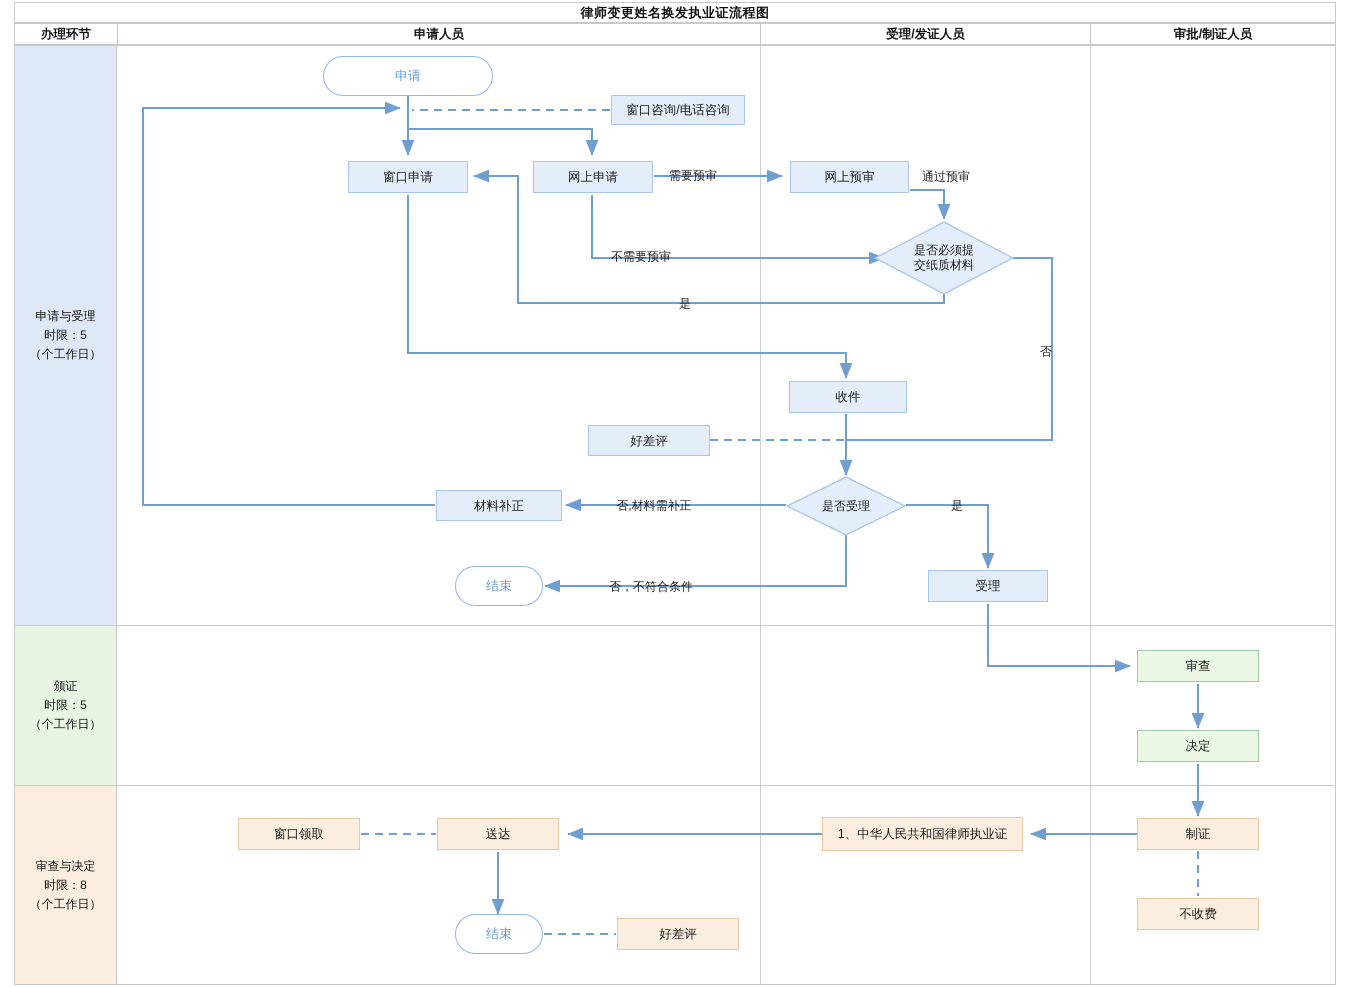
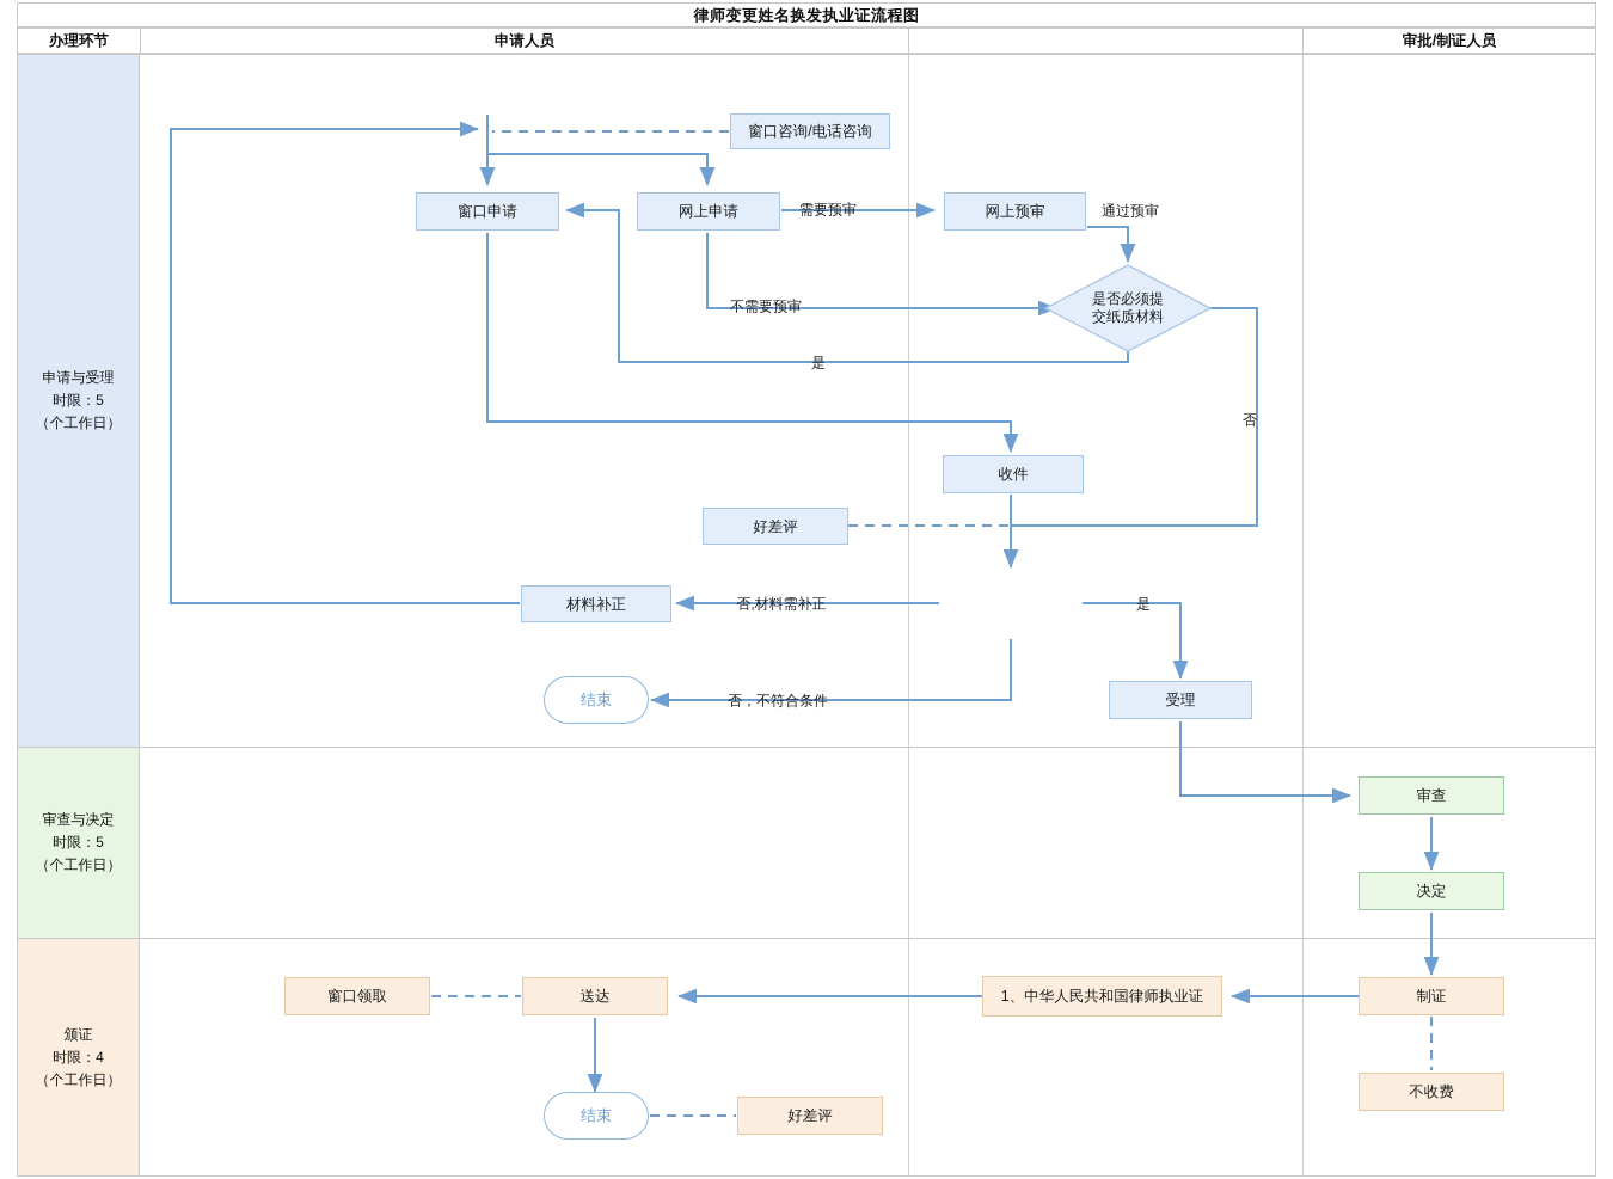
  律师变更姓名换发执业证流程图
  办理环节
  申请人员
- 受理/发证人员
  审批/制证人员
  申请与受理
  时限：5
  （个工作日）
- 颁证
+ 审查与决定
  时限：5
  （个工作日）
- 审查与决定
+ 颁证
- 时限：8
+ 时限：4
  （个工作日）
  需要预审
  通过预审
  不需要预审
  是
  否
  是
  否,材料需补正
  否，不符合条件
- 申请
  窗口咨询/电话咨询
  窗口申请
  网上申请
  网上预审
  是否必须提
  交纸质材料
  收件
  好差评
- 是否受理
  材料补正
  结束
  受理
  审查
  决定
  制证
  不收费
  1、中华人民共和国律师执业证
  送达
  窗口领取
  结束
  好差评
